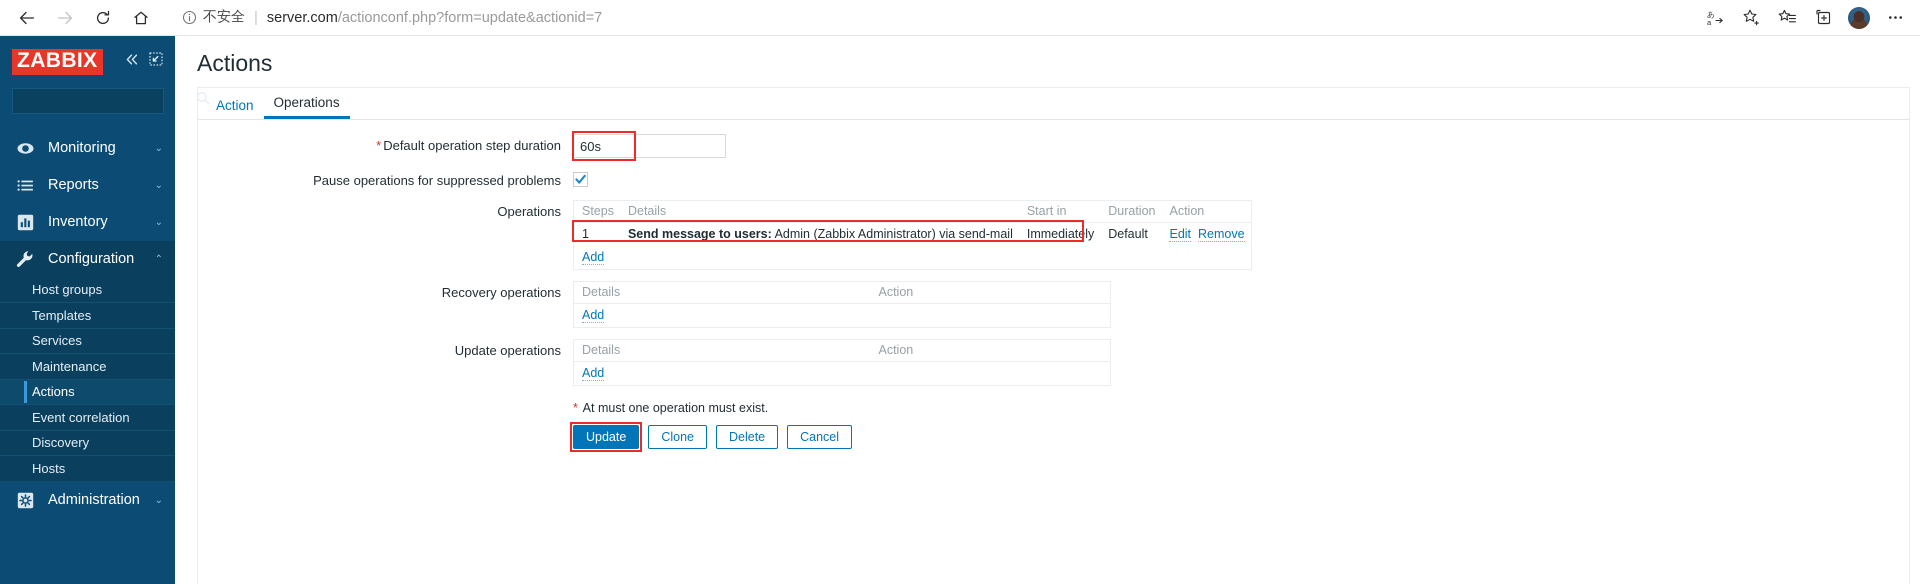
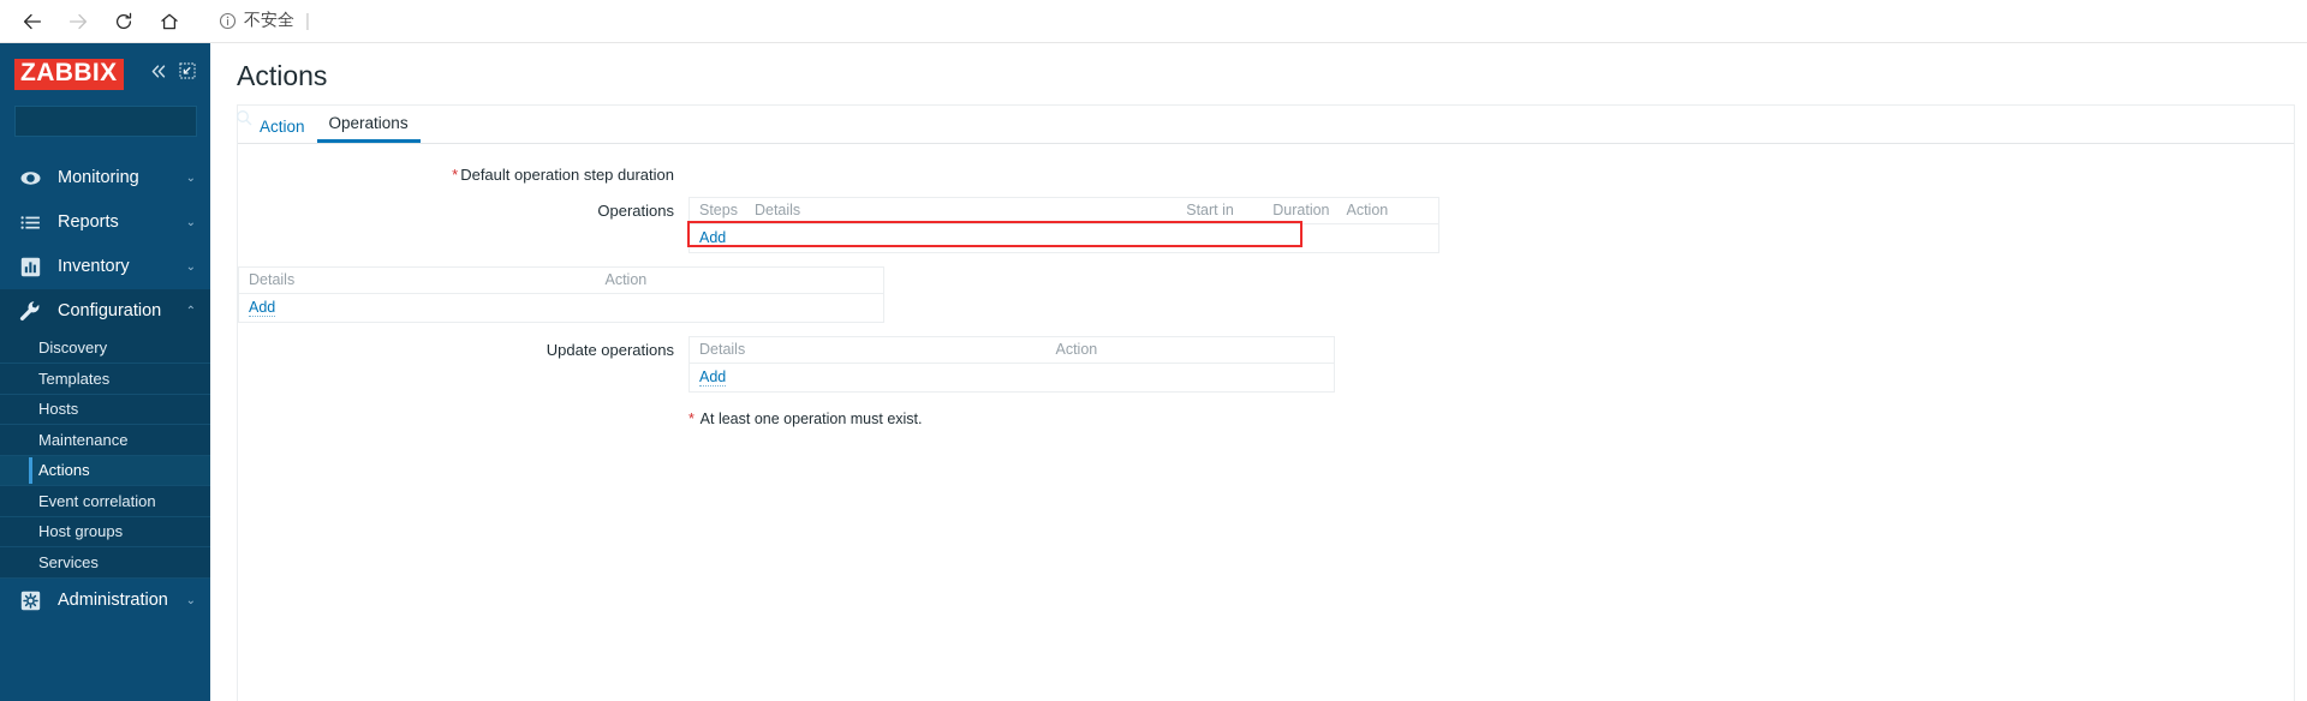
  不安全
  |
- server.com/actionconf.php?form=update&actionid=7
- あ
- a
  ZABBIX
  Monitoring
  ⌄
  Reports
  ⌄
  Inventory
  ⌄
  Configuration
  ⌃
- Host groups
+ Discovery
  Templates
- Services
+ Hosts
  Maintenance
  Actions
  Event correlation
- Discovery
+ Host groups
- Hosts
+ Services
  Administration
  ⌄
  Actions
  Action
  Operations
  * Default operation step duration
- 60s
- Pause operations for suppressed problems
  Operations
  Steps	Details	Start in	Duration	Action
- 1	Send message to users: Admin (Zabbix Administrator) via send-mail	Immediately	Default	Edit Remove
  Add
- Recovery operations
  Details	Action
  Add
  Update operations
  Details	Action
  Add
- * At must one operation must exist.
+ * At least one operation must exist.
- Update
- Clone
- Delete
- Cancel
